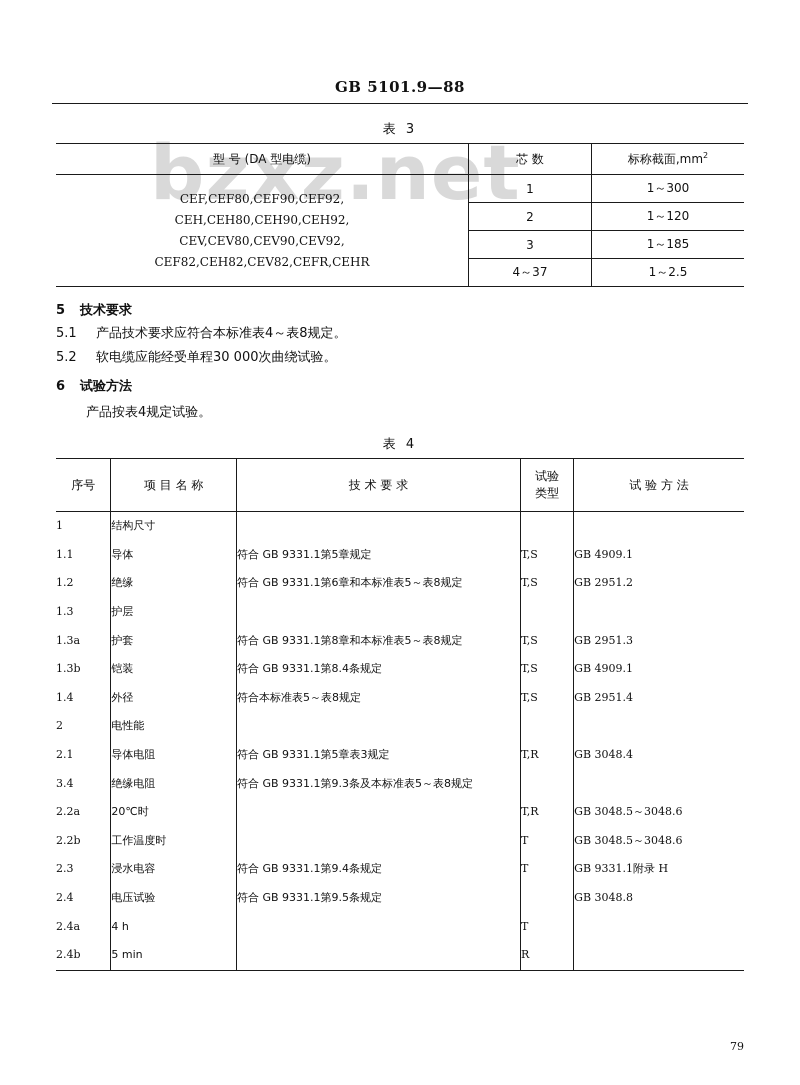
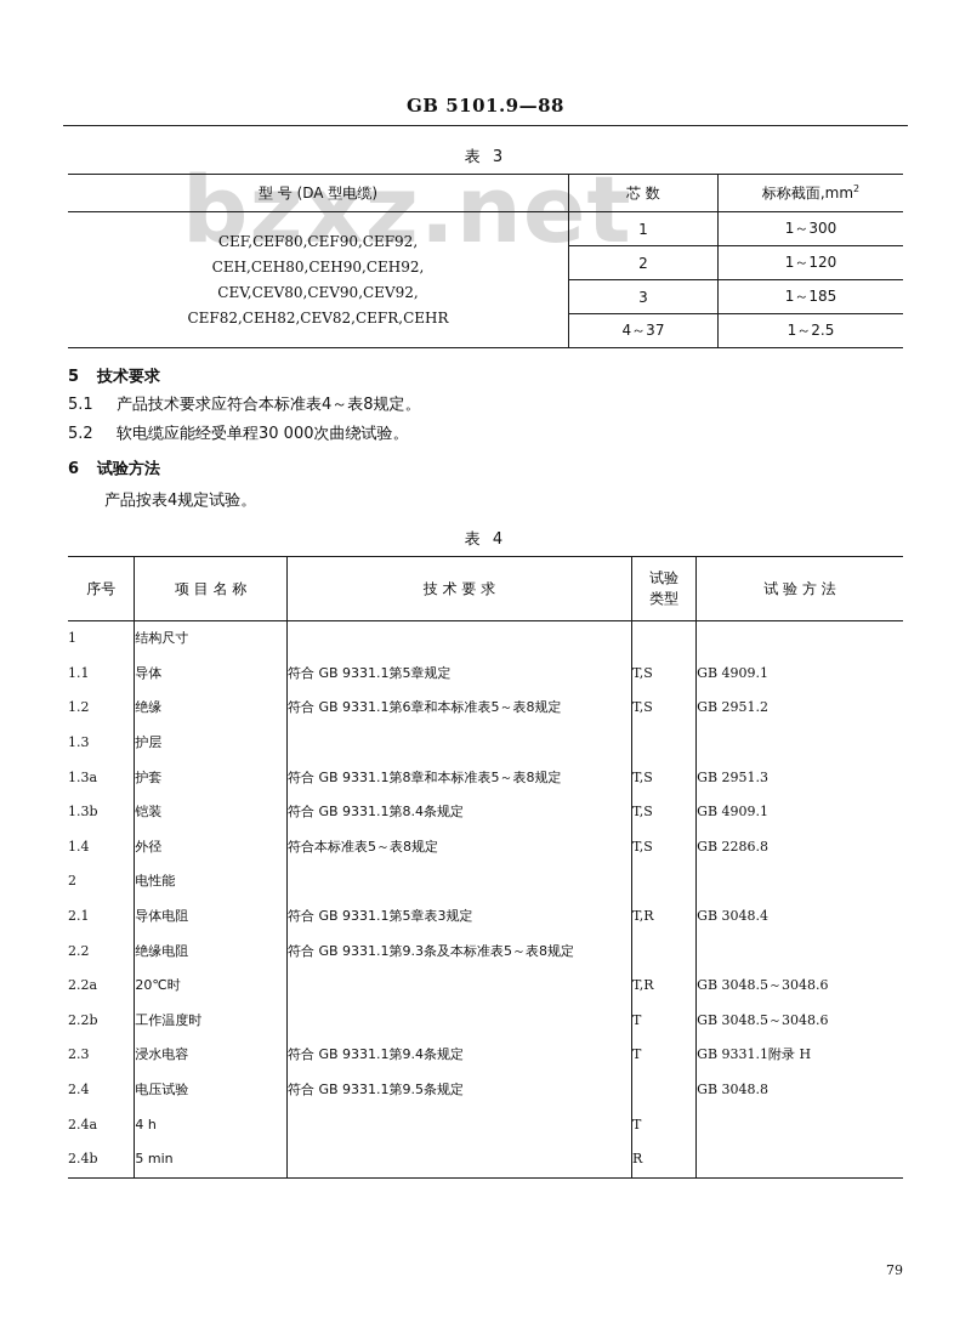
  bzxz.net
  GB 5101.9—88
  表 3
  型 号 (DA 型电缆)	芯 数	标称截面,mm2
  CEF,CEF80,CEF90,CEF92,CEH,CEH80,CEH90,CEH92,CEV,CEV80,CEV90,CEV92,CEF82,CEH82,CEV82,CEFR,CEHR	1	1～300
  2	1～120
  3	1～185
  4～37	1～2.5
  5 技术要求
  5.1 产品技术要求应符合本标准表4～表8规定。
  5.2 软电缆应能经受单程30 000次曲绕试验。
  6 试验方法
  产品按表4规定试验。
  表 4
  序号	项 目 名 称	技 术 要 求	试验 类型	试 验 方 法
  1	结构尺寸
  1.1	导体	符合 GB 9331.1第5章规定	T,S	GB 4909.1
  1.2	绝缘	符合 GB 9331.1第6章和本标准表5～表8规定	T,S	GB 2951.2
  1.3	护层
  1.3a	护套	符合 GB 9331.1第8章和本标准表5～表8规定	T,S	GB 2951.3
  1.3b	铠装	符合 GB 9331.1第8.4条规定	T,S	GB 4909.1
- 1.4	外径	符合本标准表5～表8规定	T,S	GB 2951.4
+ 1.4	外径	符合本标准表5～表8规定	T,S	GB 2286.8
  2	电性能
  2.1	导体电阻	符合 GB 9331.1第5章表3规定	T,R	GB 3048.4
- 3.4	绝缘电阻	符合 GB 9331.1第9.3条及本标准表5～表8规定
+ 2.2	绝缘电阻	符合 GB 9331.1第9.3条及本标准表5～表8规定
  2.2a	20℃时		T,R	GB 3048.5～3048.6
  2.2b	工作温度时		T	GB 3048.5～3048.6
  2.3	浸水电容	符合 GB 9331.1第9.4条规定	T	GB 9331.1附录 H
  2.4	电压试验	符合 GB 9331.1第9.5条规定		GB 3048.8
  2.4a	4 h		T
  2.4b	5 min		R
  79
